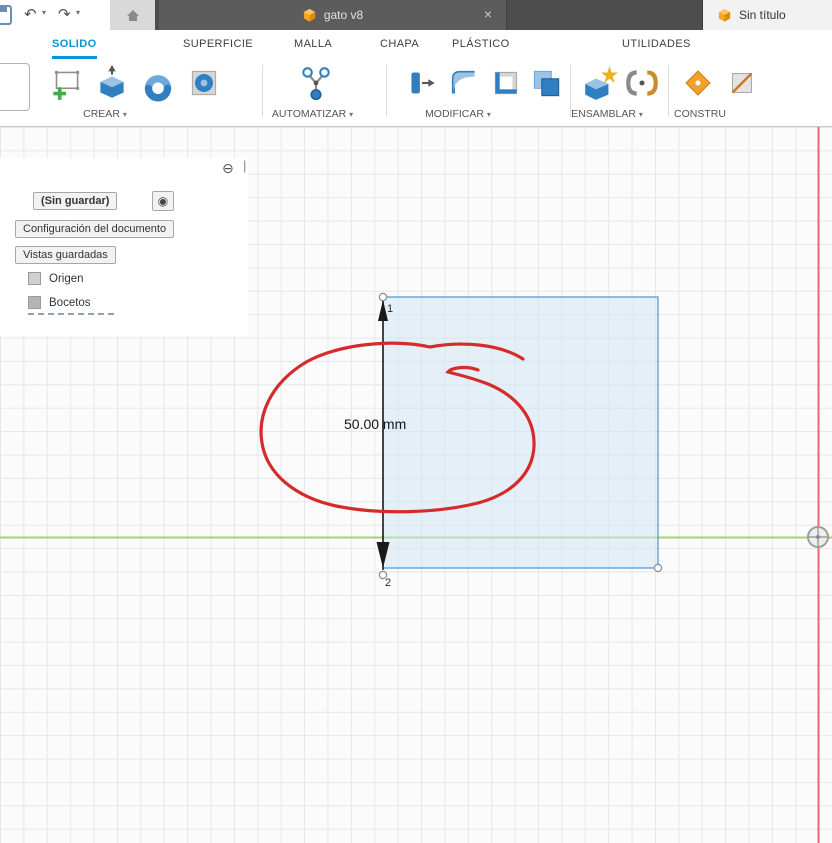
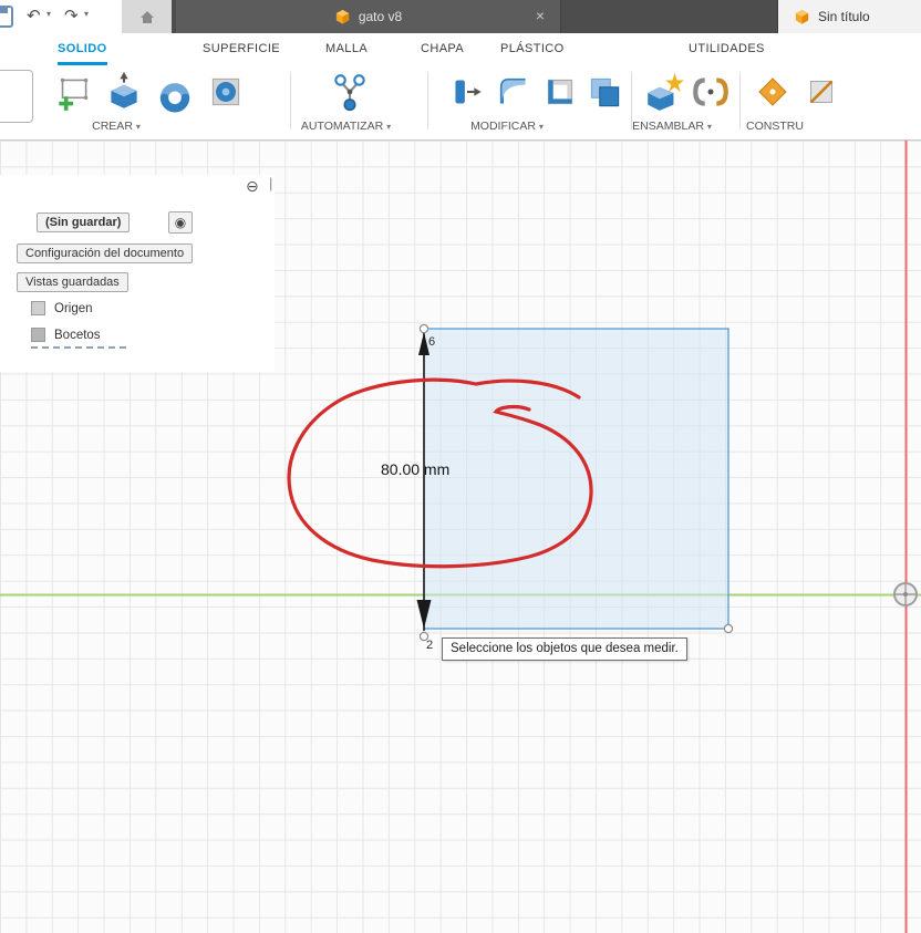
  ↶
  ▾
  ↷
  ▾
  gato v8
  ×
  Sin título
  SOLIDO
  SUPERFICIE
  MALLA
  CHAPA
  PLÁSTICO
  UTILIDADES
  CREAR ▾
  AUTOMATIZAR ▾
  MODIFICAR ▾
  ENSAMBLAR ▾
  CONSTRU
  ⊖
  |
  (Sin guardar)
  ◉
  Configuración del documento
  Vistas guardadas
  Origen
  Bocetos
- 50.00 mm
+ 80.00 mm
- 1
+ 6
  2
+ Seleccione los objetos que desea medir.
